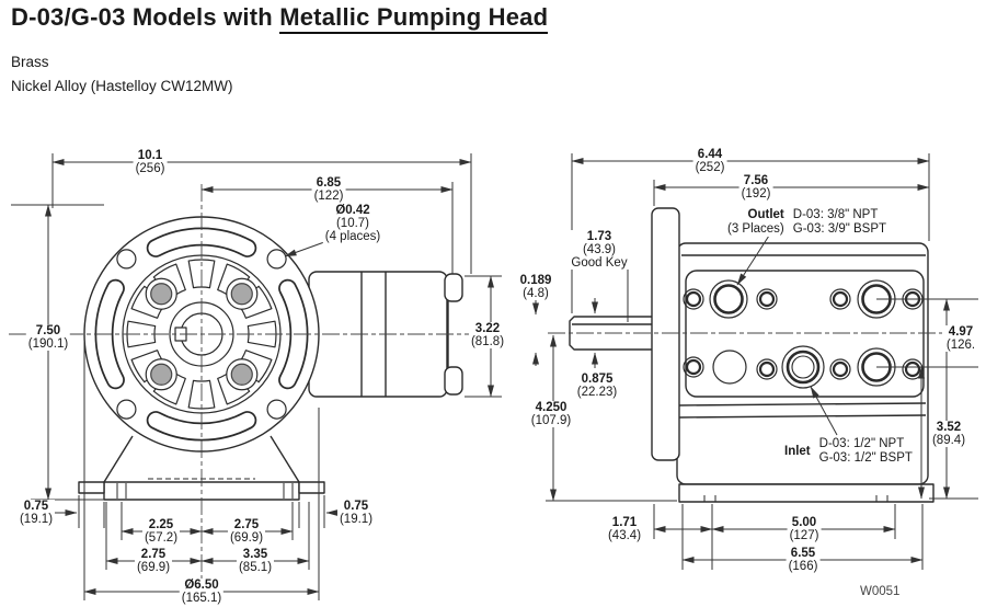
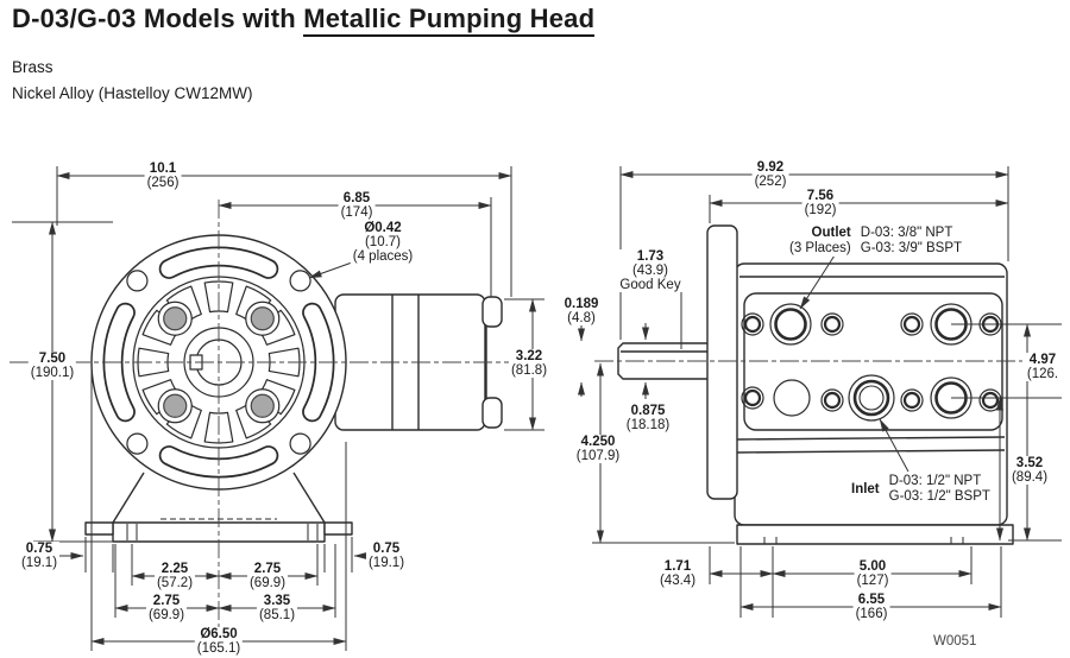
  D-03/G-03 Models with Metallic Pumping Head
  Brass
  Nickel Alloy (Hastelloy CW12MW)
  10.1
  (256)
  6.85
- (122)
+ (174)
  Ø0.42
  (10.7)
  (4 places)
  7.50
  (190.1)
  3.22
  (81.8)
  0.75
  (19.1)
  0.75
  (19.1)
  2.25
  (57.2)
  2.75
  (69.9)
  2.75
  (69.9)
  3.35
  (85.1)
  Ø6.50
  (165.1)
- 6.44
+ 9.92
  (252)
  7.56
  (192)
  1.73
  (43.9)
  Good Key
  0.189
  (4.8)
  0.875
- (22.23)
+ (18.18)
  4.250
  (107.9)
  4.97
  (126.
  3.52
  (89.4)
  1.71
  (43.4)
  5.00
  (127)
  6.55
  (166)
  Outlet
  (3 Places)
  D-03: 3/8" NPT
  G-03: 3/9" BSPT
  Inlet
  D-03: 1/2" NPT
  G-03: 1/2" BSPT
  W0051
